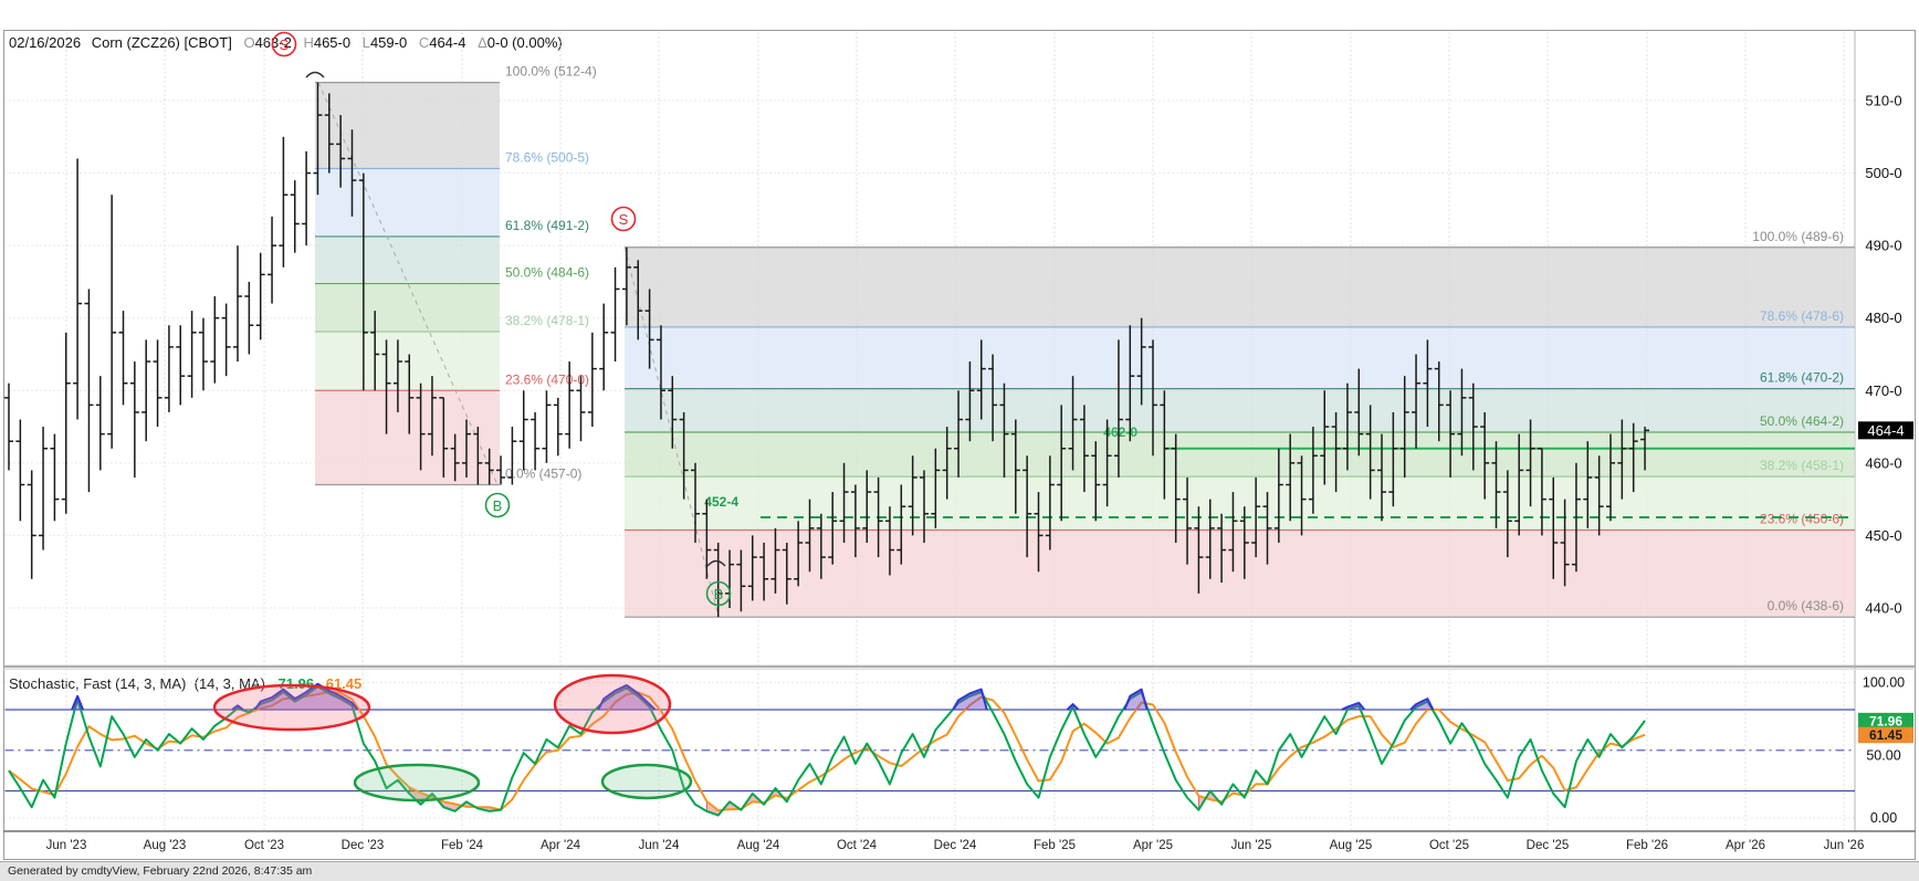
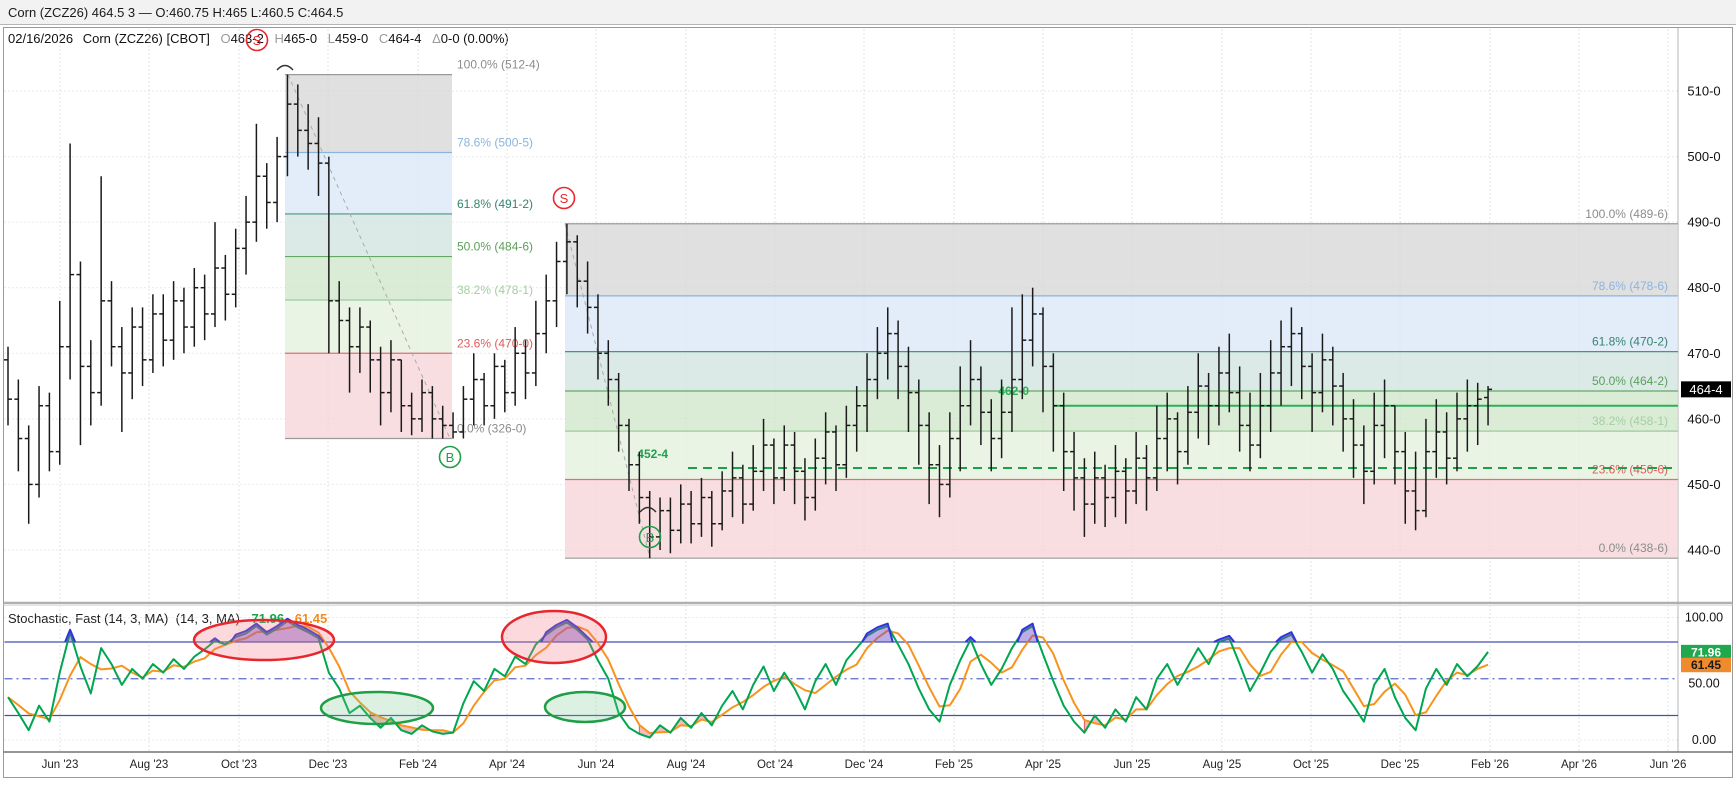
+ Corn (ZCZ26) 464.5 3 — O:460.75 H:465 L:460.5 C:464.5
  02/16/2026 Corn (ZCZ26) [CBOT] O463-2 H465-0 L459-0 C464- Δ0-0 (0.00%
  Stochastc, Fast (14, 3, MA) (14, 3, MA) 71.96 61.45
  100.0% (512-4)
  78.6% (500-5)
  61.8% (491-2)
  50.0% (484-6)
  38.2% (478-1)
  23.6% (47-)
- 0.0% (457-0)
+ 0.0% (326-0)
  100.0% (489-6)
  78.6% (478-6)
  61.8% (470-2)
  50.0% (464-2)
  38.2% (458-1)
  23.6% (450-6)
  0.0% (438-6)
  452-4
  62-0
  510-0
  500-0
  490-0
  480-0
  470-0
  460-0
  450-0
  440-0
  464-4
  100.00
  50.00
  0.00
  71.96
  61.45
  Jun '23
  Aug '23
  Oct '23
  Dec '23
  Feb '24
  Apr '24
  Jun '24
  Aug '24
  Oct '24
  Dec '24
  Feb '25
  Apr '25
  Jun '25
  Aug '25
  Oct '25
  Dec '25
  Feb '26
  Apr '26
  Jun '26
  S
  S
  B
  B
- Generated by cmdtyView, February 22nd 2026, 8:47:35 am
